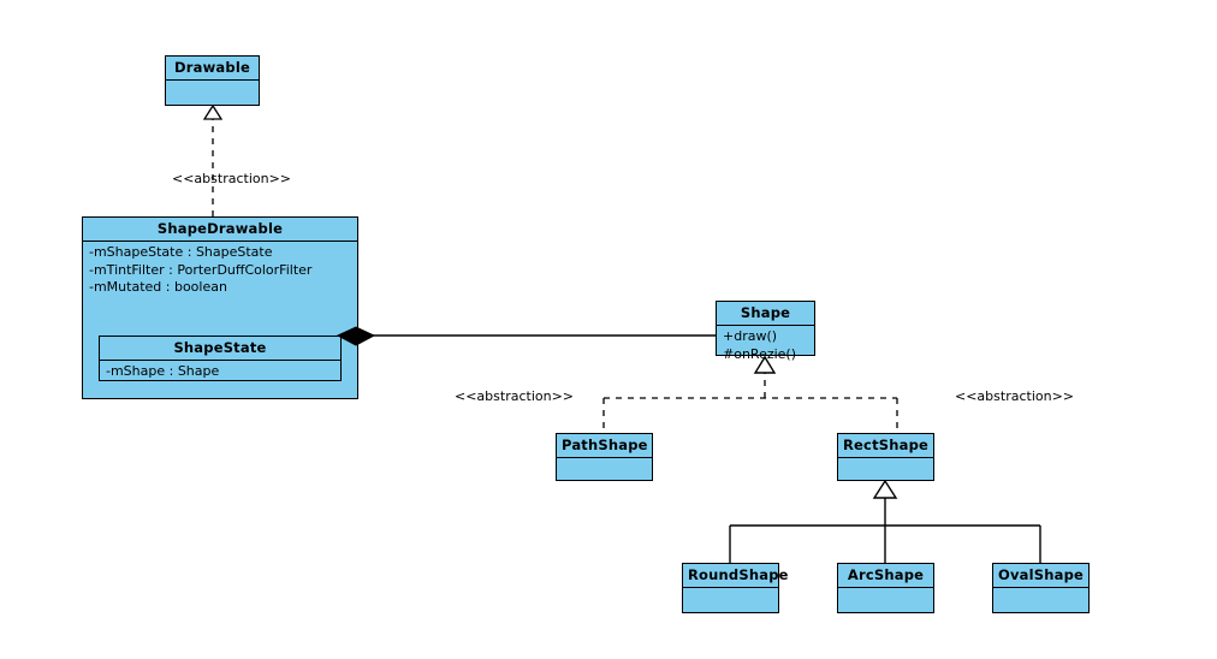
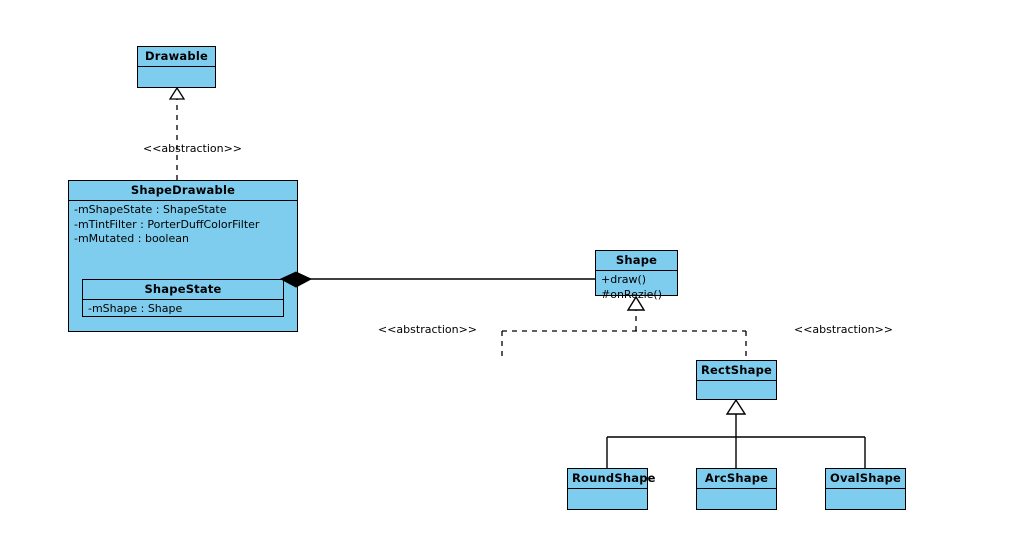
  Drawable
  ShapeDrawable
  -mShapeState : ShapeState
  -mTintFilter : PorterDuffColorFilter
  -mMutated : boolean
  ShapeState
  -mShape : Shape
  Shape
  +draw()
  #onRezie()
- PathShape
  RectShape
  RoundShap
  ArcShape
  OvalShape
  <<abstraction>>
  <<abstraction>>
  <<abstraction>>
